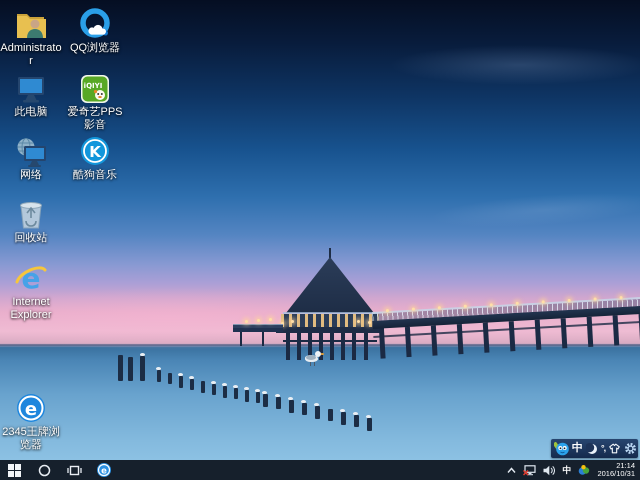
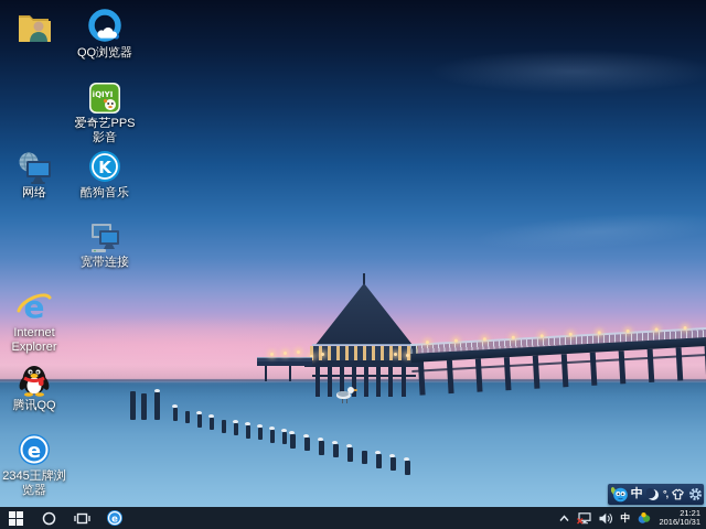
- Administrator
- 此电脑
  网络
- 回收站
  e
  Internet Explorer
+ 腾讯QQ
  e
  2345王牌浏览器
  QQ浏览器
  iQIYI
  爱奇艺PPS 影音
  K
  酷狗音乐
+ 宽带连接
  中
  °,
  e
  中
- 21:14
+ 21:21
  2016/10/31
